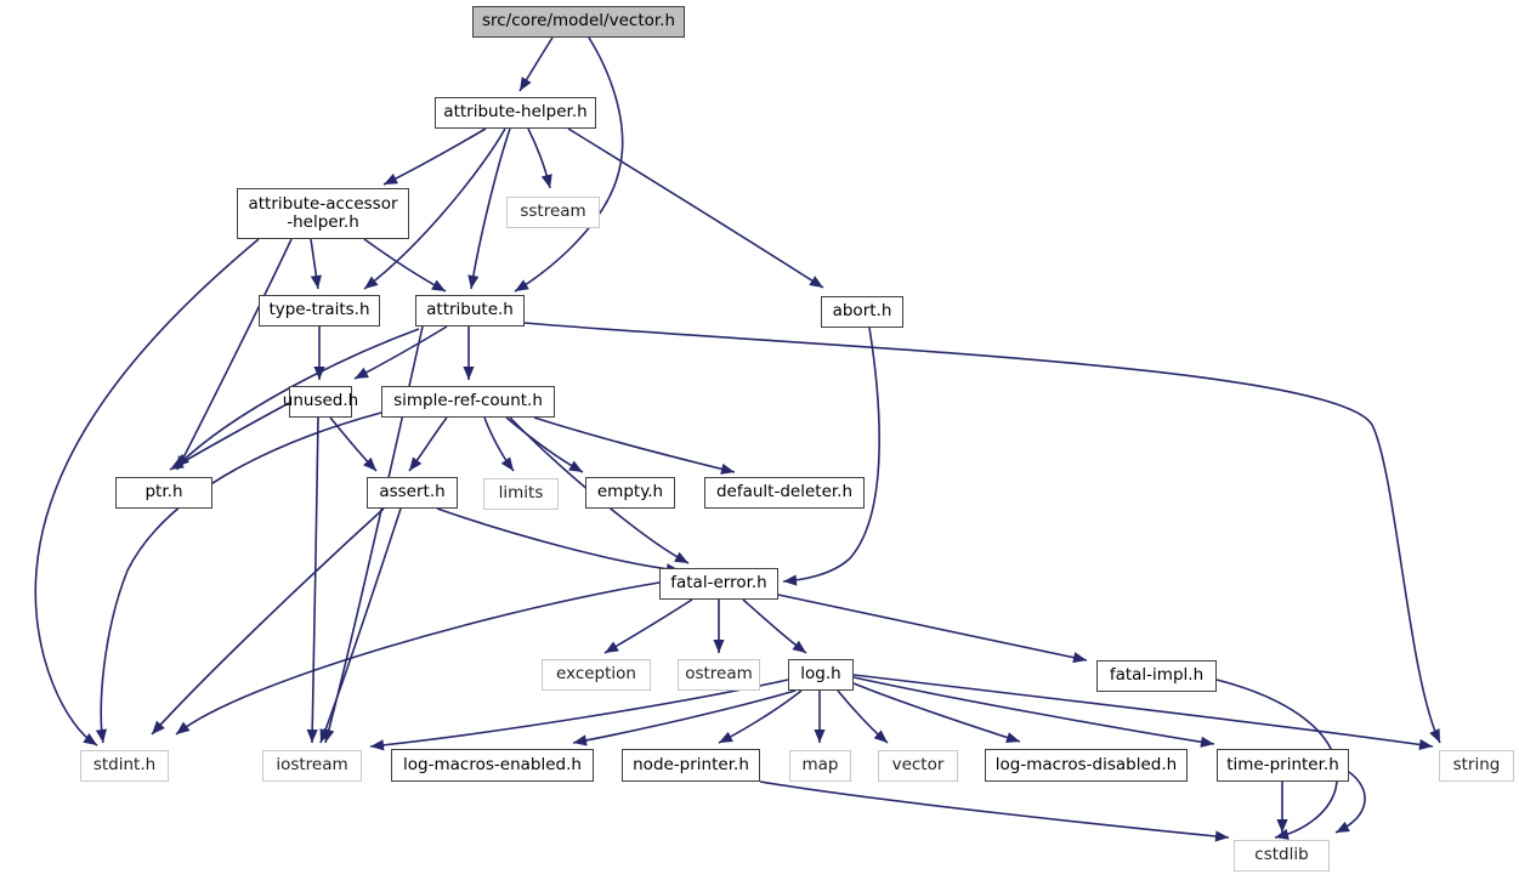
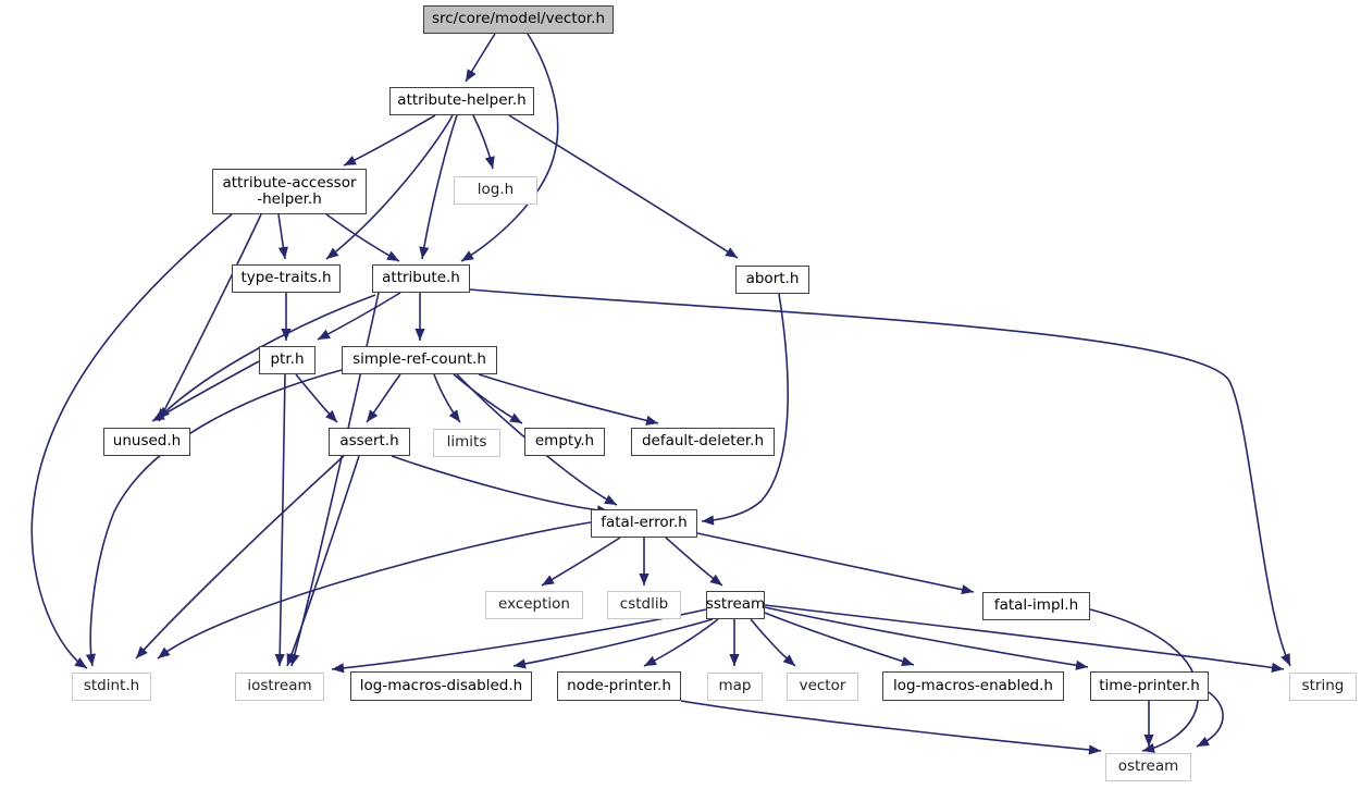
  src/core/model/vector.h
  attribute-helper.h
  attribute-accessor
  -helper.h
- sstream
+ log.h
  type-traits.h
  attribute.h
  abort.h
- unused.h
+ ptr.h
  simple-ref-count.h
- ptr.h
+ unused.h
  assert.h
  limits
  empty.h
  default-deleter.h
  fatal-error.h
  exception
- ostream
+ cstdlib
- log.h
+ sstream
  fatal-impl.h
  stdint.h
  iostream
- log-macros-enabled.h
+ log-macros-disabled.h
  node-printer.h
  map
  vector
- log-macros-disabled.h
+ log-macros-enabled.h
  time-printer.h
  string
- cstdlib
+ ostream
